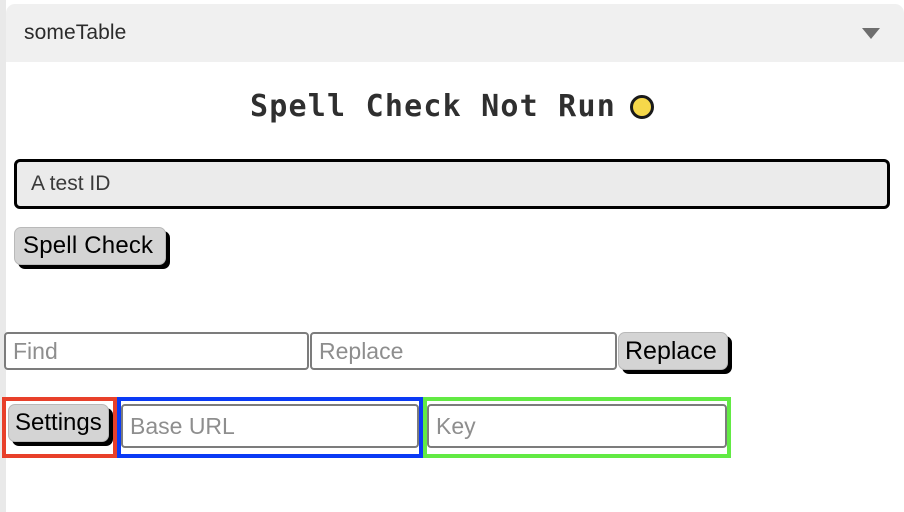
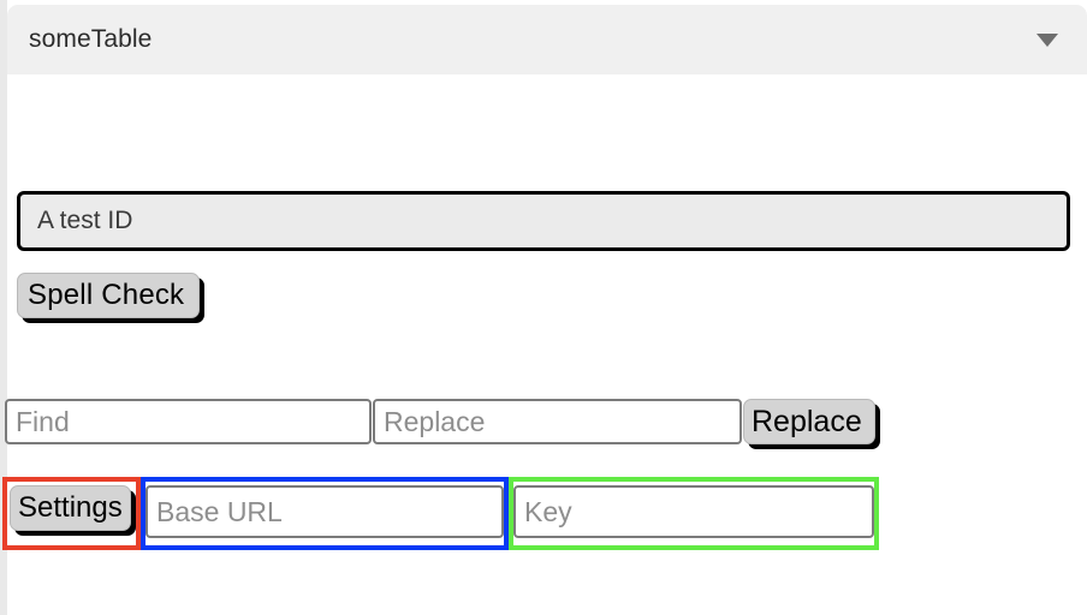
  someTable
- Spell Check Not Run
  A test ID
  Spell Check
  Find
  Replace
  Replace
  Settings
  Base URL
  Key
